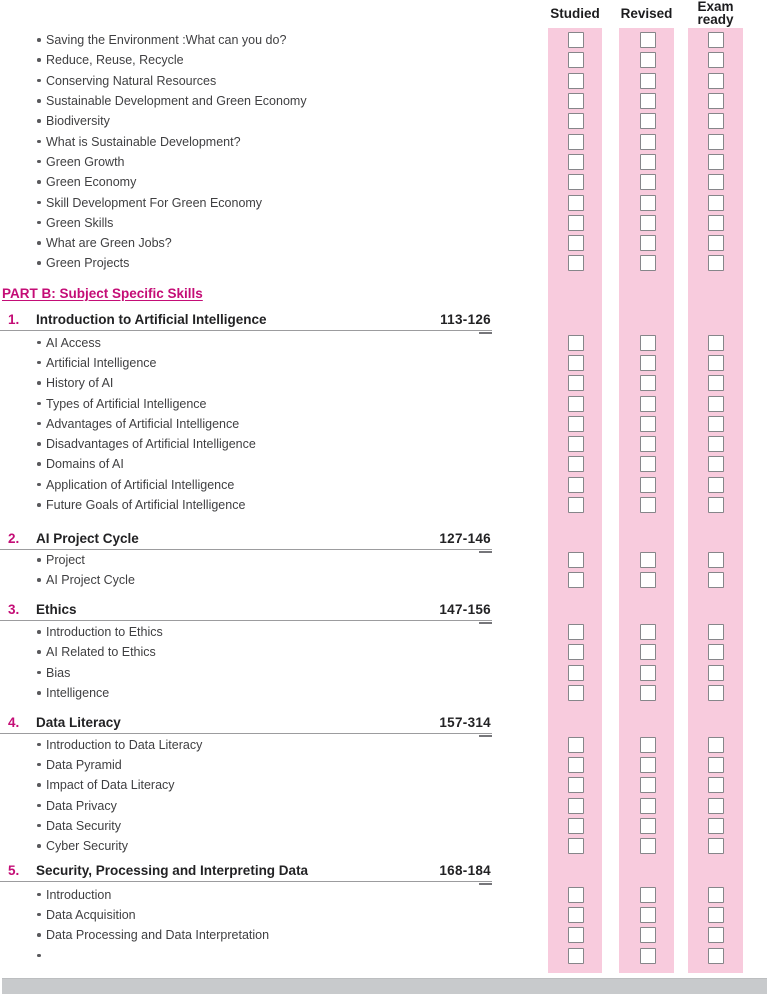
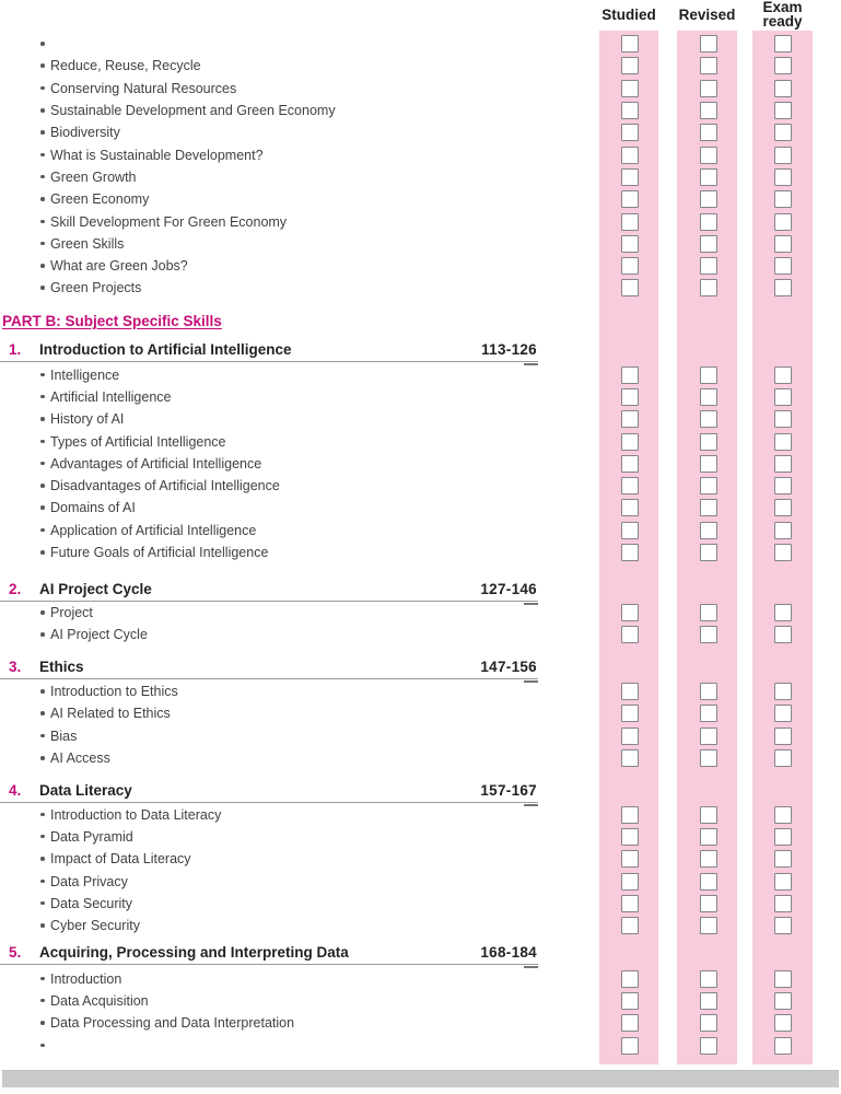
  Studied
  Revised
  Exam ready
- Saving the Environment :What can you do?
  Reduce, Reuse, Recycle
  Conserving Natural Resources
  Sustainable Development and Green Economy
  Biodiversity
  What is Sustainable Development?
  Green Growth
  Green Economy
  Skill Development For Green Economy
  Green Skills
  What are Green Jobs?
  Green Projects
  PART B: Subject Specific Skills
  1.
  Introduction to Artificial Intelligence
  113-126
- AI Access
+ Intelligence
  Artificial Intelligence
  History of AI
  Types of Artificial Intelligence
  Advantages of Artificial Intelligence
  Disadvantages of Artificial Intelligence
  Domains of AI
  Application of Artificial Intelligence
  Future Goals of Artificial Intelligence
  2.
  AI Project Cycle
  127-146
  Project
  AI Project Cycle
  3.
  Ethics
  147-156
  Introduction to Ethics
  AI Related to Ethics
  Bias
- Intelligence
+ AI Access
  4.
  Data Literacy
- 157-314
+ 157-167
  Introduction to Data Literacy
  Data Pyramid
  Impact of Data Literacy
  Data Privacy
  Data Security
  Cyber Security
  5.
- Security, Processing and Interpreting Data
+ Acquiring, Processing and Interpreting Data
  168-184
  Introduction
  Data Acquisition
  Data Processing and Data Interpretation
